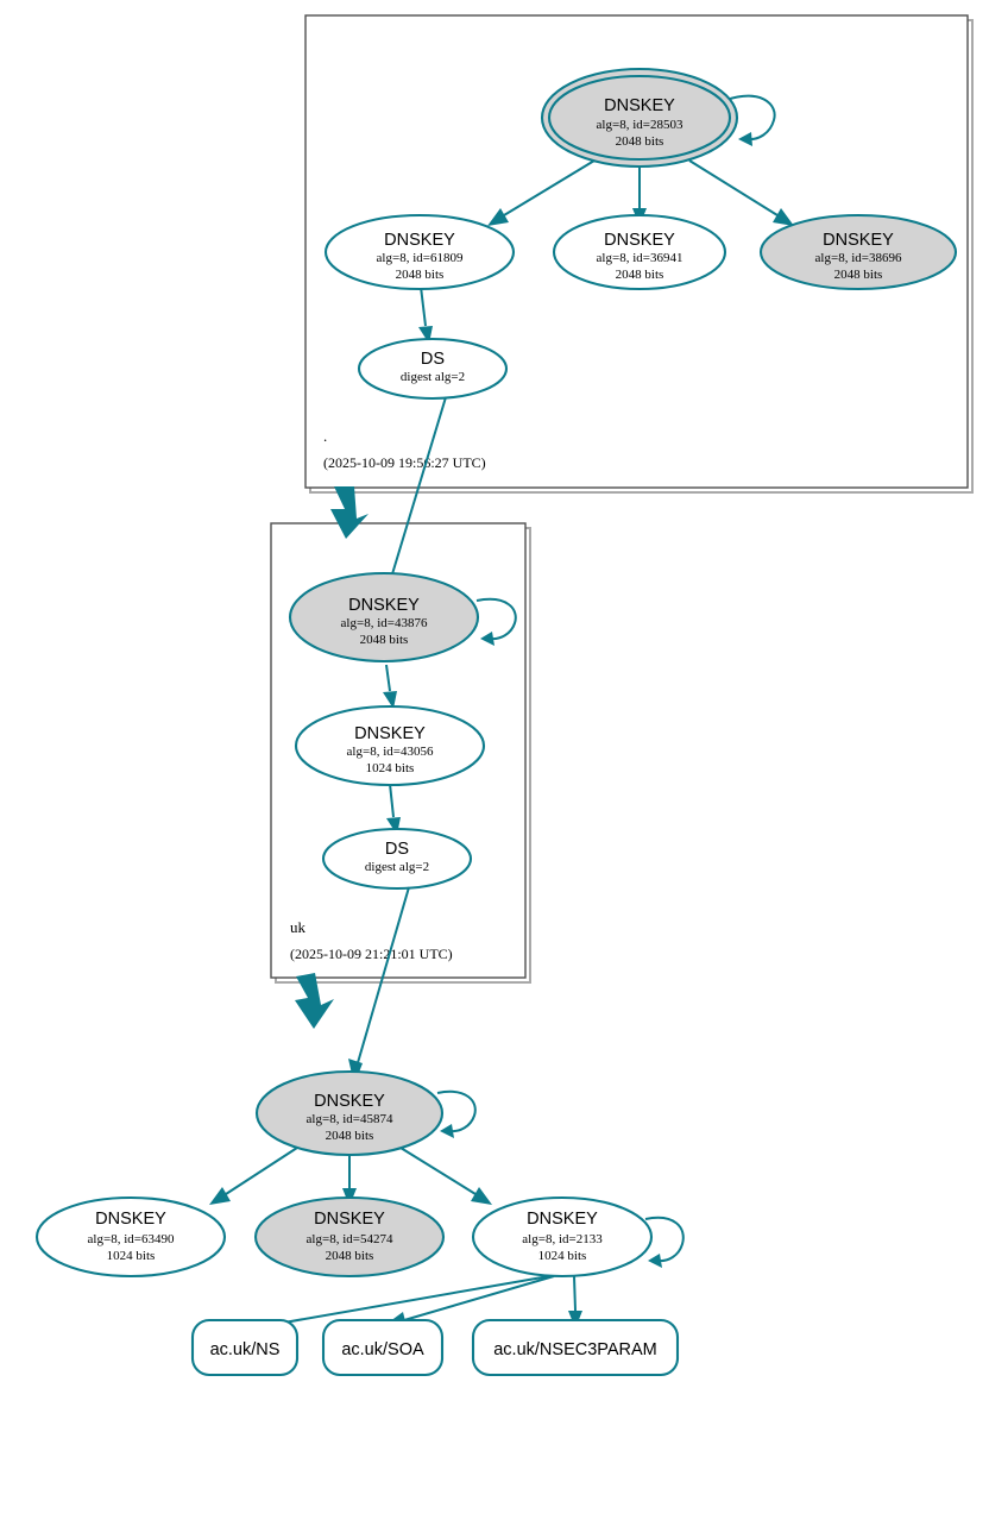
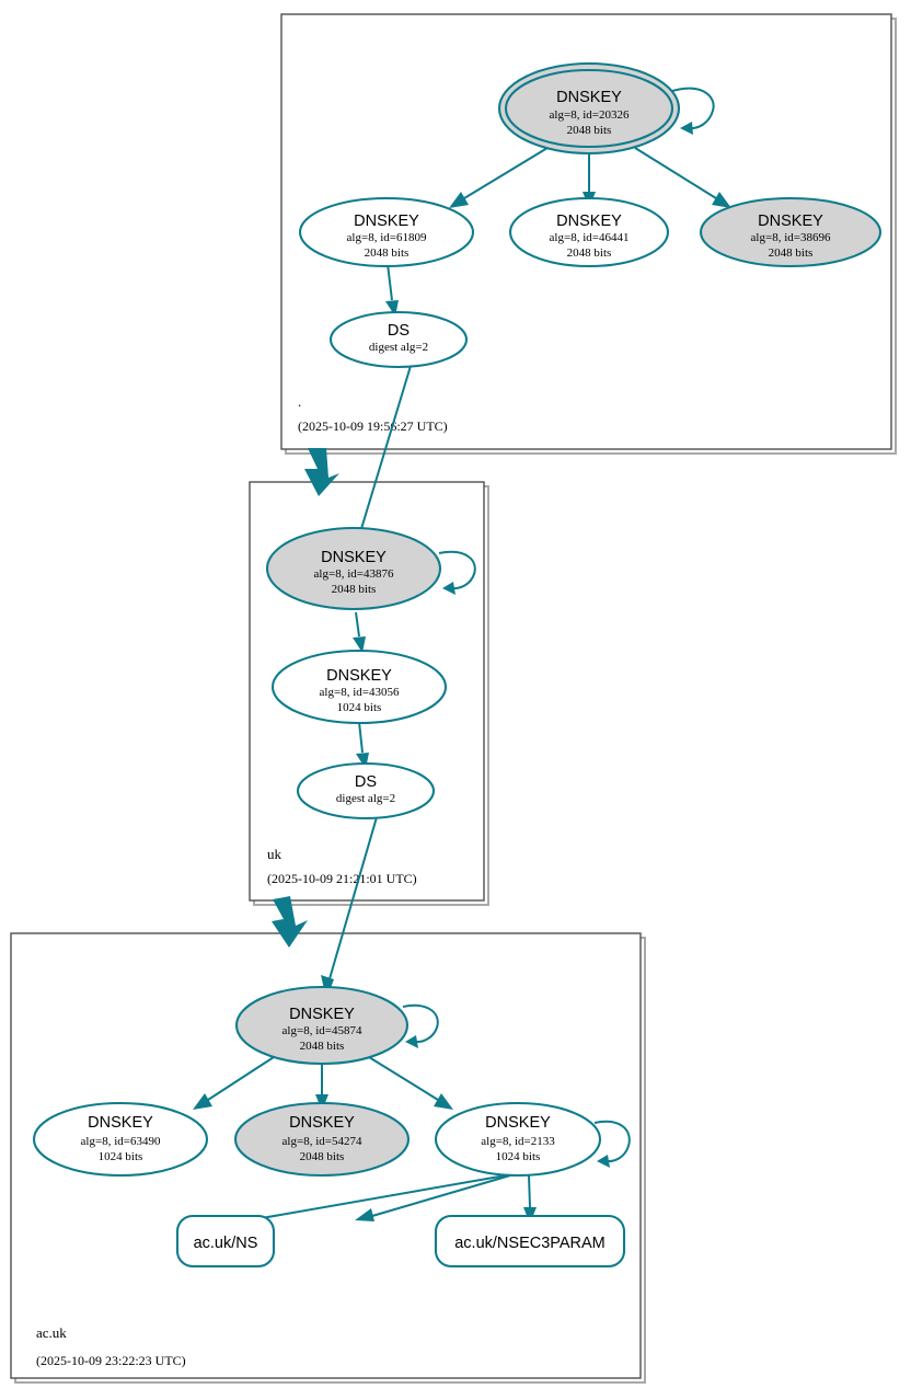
  .
  (2025-10-09 19:5:27 UTC)
  uk
  (2025-10-09 21:21:01 UTC)
+ ac.uk
+ (2025-10-09 23:22:23 UTC)
  DNSKEY
- alg=8, id=28503
+ alg=8, id=20326
  2048 bits
  DNSKEY
  alg=8, id=61809
  2048 bits
  DNSKEY
- alg=8, id=36941
+ alg=8, id=46441
  2048 bits
  DNSKEY
  alg=8, id=38696
  2048 bits
  DS
  digest alg=2
  DNSKEY
  alg=8, id=43876
  2048 bits
  DNSKEY
  alg=8, id=43056
  1024 bits
  DS
  digest alg=2
  DNSKEY
  alg=8, id=45874
  2048 bits
  DNSKEY
  alg=8, id=63490
  1024 bits
  DNSKEY
  alg=8, id=54274
  2048 bits
  DNSKEY
  alg=8, id=2133
  1024 bits
  ac.uk/NS
- ac.uk/SOA
  ac.uk/NSEC3PARAM
